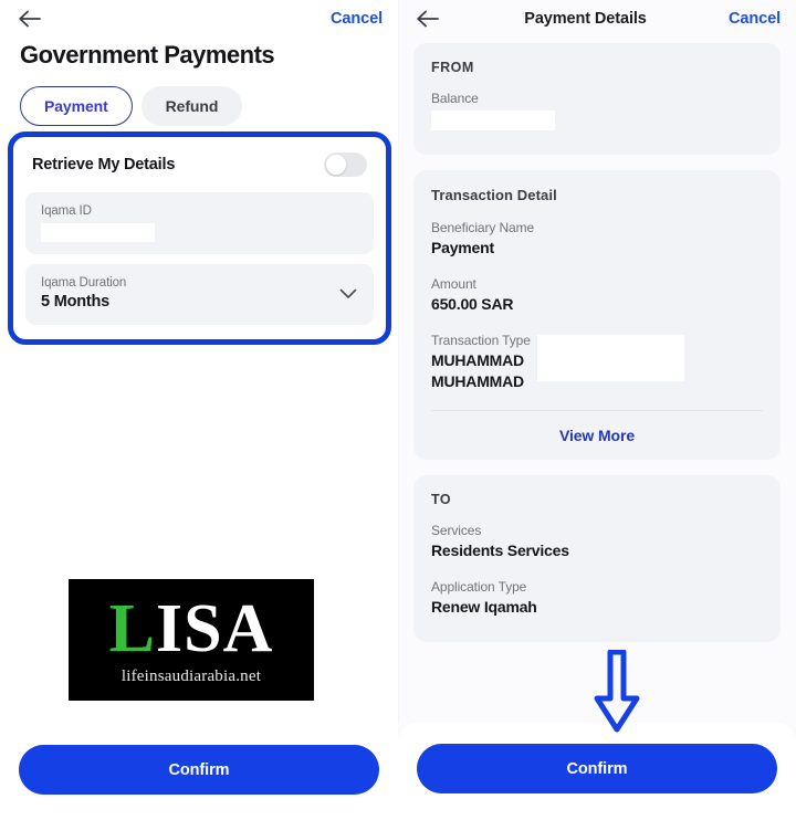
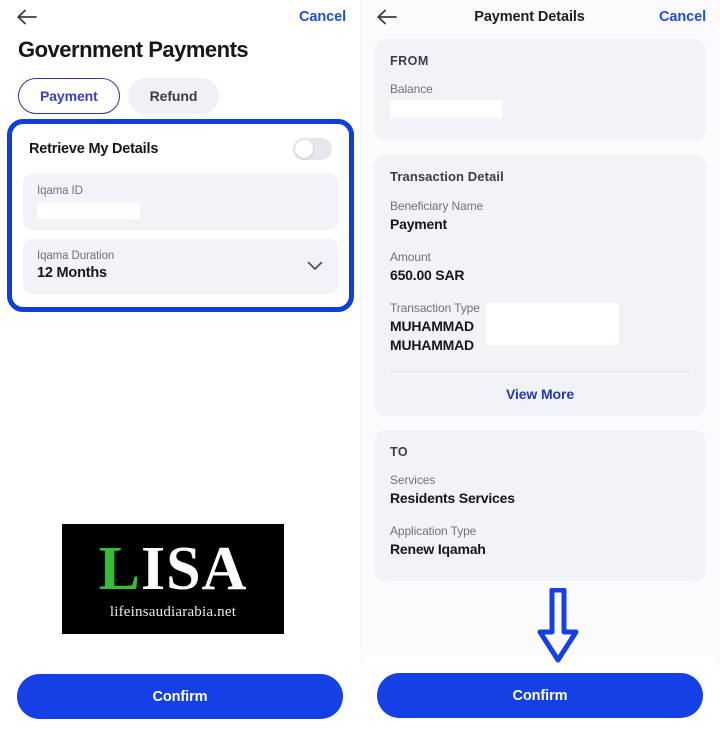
  Cancel
  Government Payments
  Payment
  Refund
  Retrieve My Details
  Iqama ID
  Iqama Duration
- 5 Months
+ 12 Months
  L
  ISA
  lifeinsaudiarabia.net
  Confirm
  Payment Details
  Cancel
  FROM
  Balance
  Transaction Detail
  Beneficiary Name
  Payment
  Amount
  650.00 SAR
  Transaction Type
  MUHAMMAD MUHAMMAD
  View More
  TO
  Services
  Residents Services
  Application Type
  Renew Iqamah
  Confirm
